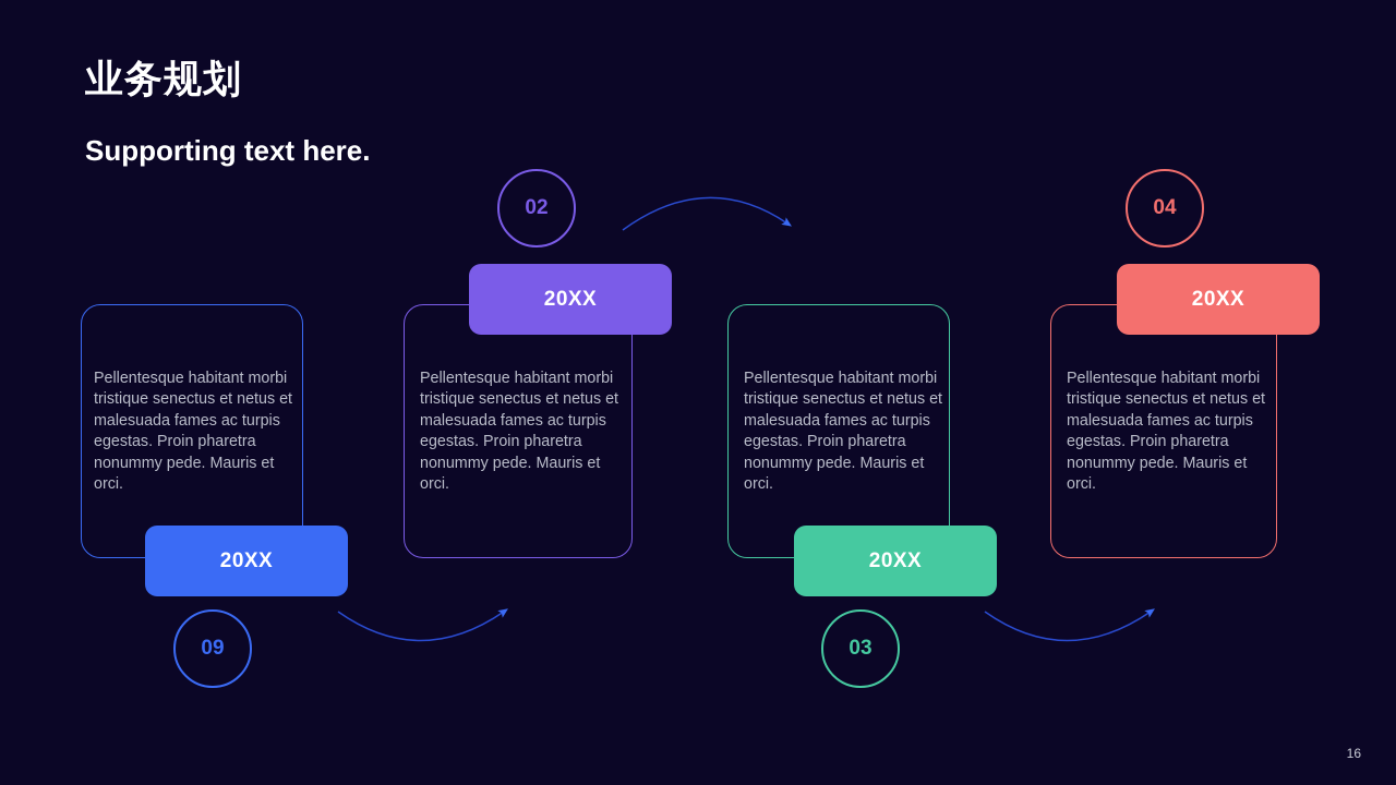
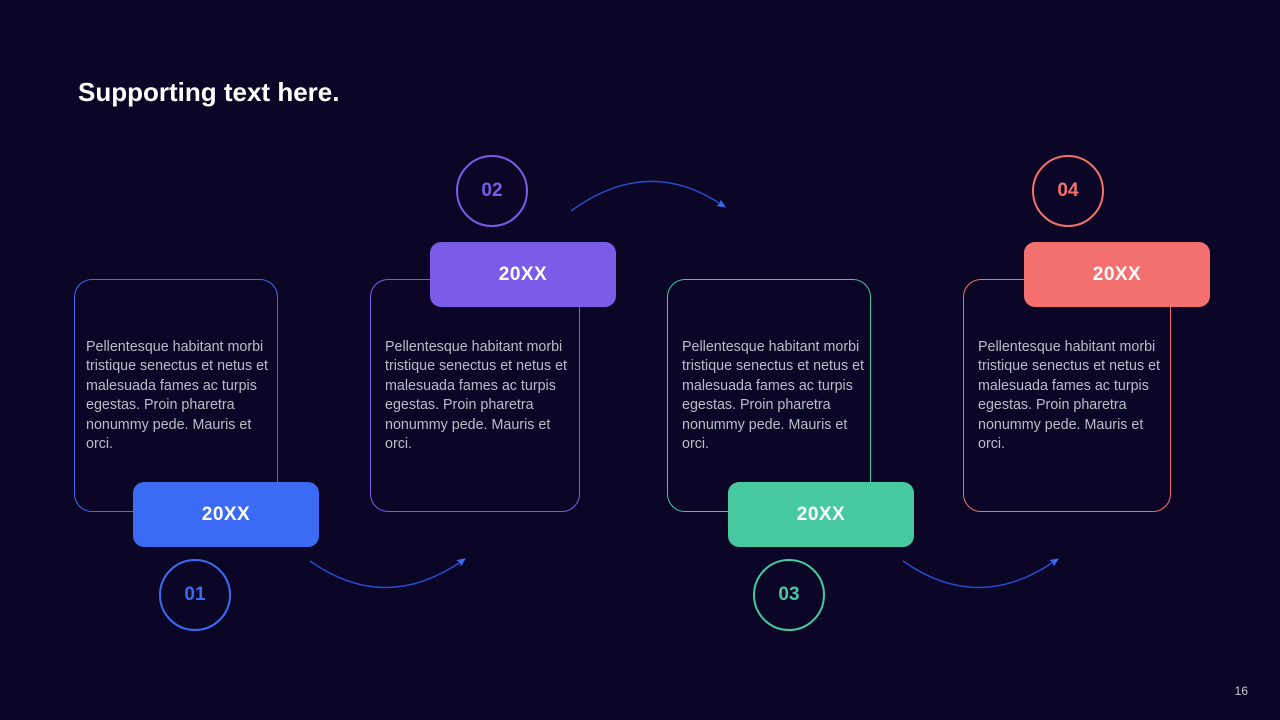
- 业务规划
  Supporting text here.
  Pellentesque habitant morbi tristique senectus et netus et malesuada fames ac turpis egestas. Proin pharetra nonummy pede. Mauris et orci.
  20XX
- 09
+ 01
  Pellentesque habitant morbi tristique senectus et netus et malesuada fames ac turpis egestas. Proin pharetra nonummy pede. Mauris et orci.
  20XX
  02
  Pellentesque habitant morbi tristique senectus et netus et malesuada fames ac turpis egestas. Proin pharetra nonummy pede. Mauris et orci.
  20XX
  03
  Pellentesque habitant morbi tristique senectus et netus et malesuada fames ac turpis egestas. Proin pharetra nonummy pede. Mauris et orci.
  20XX
  04
  16
